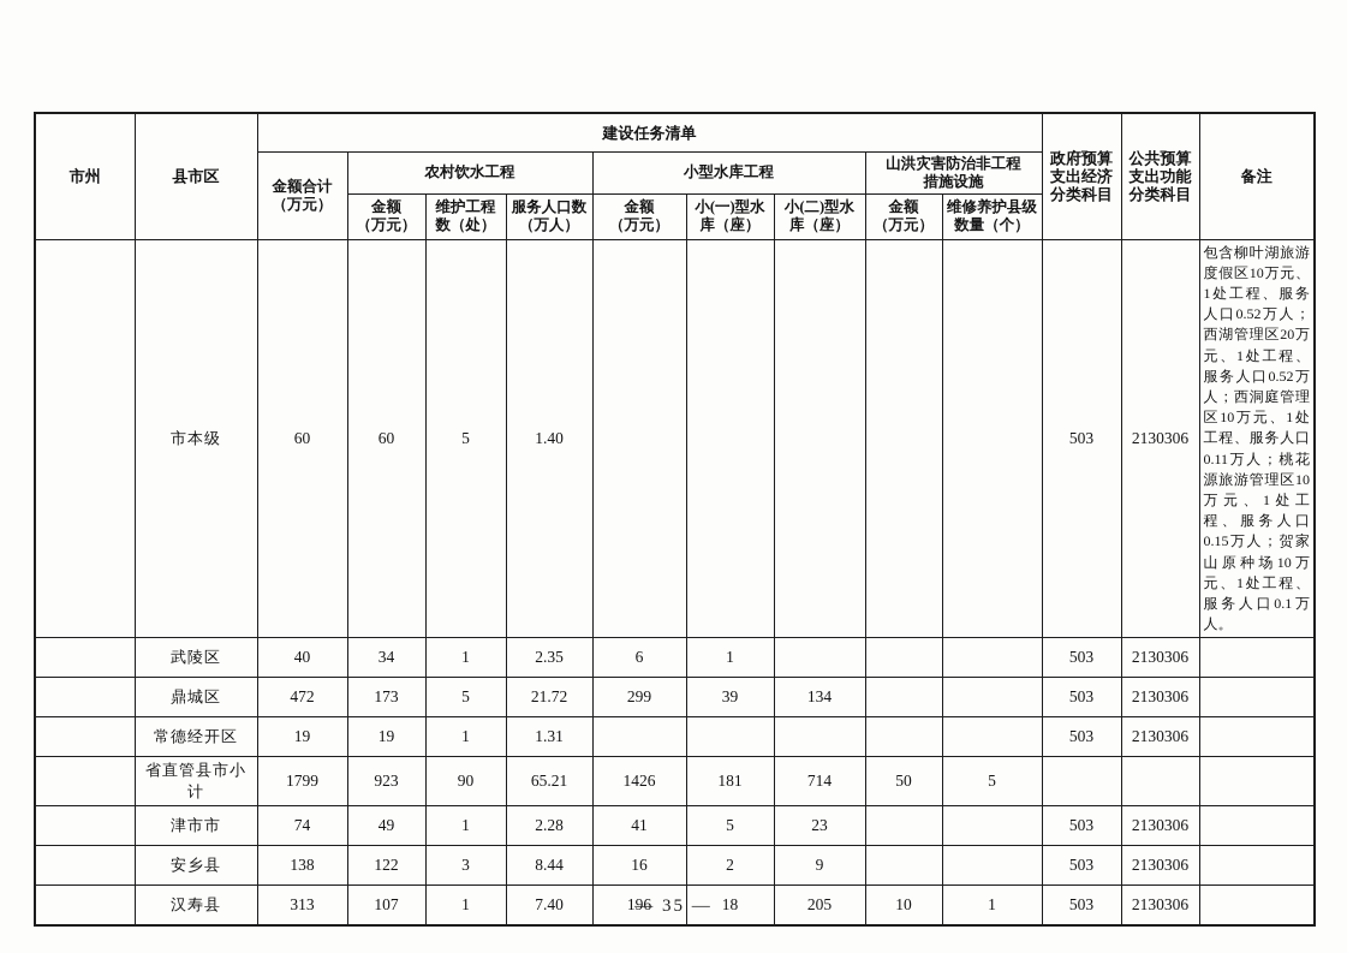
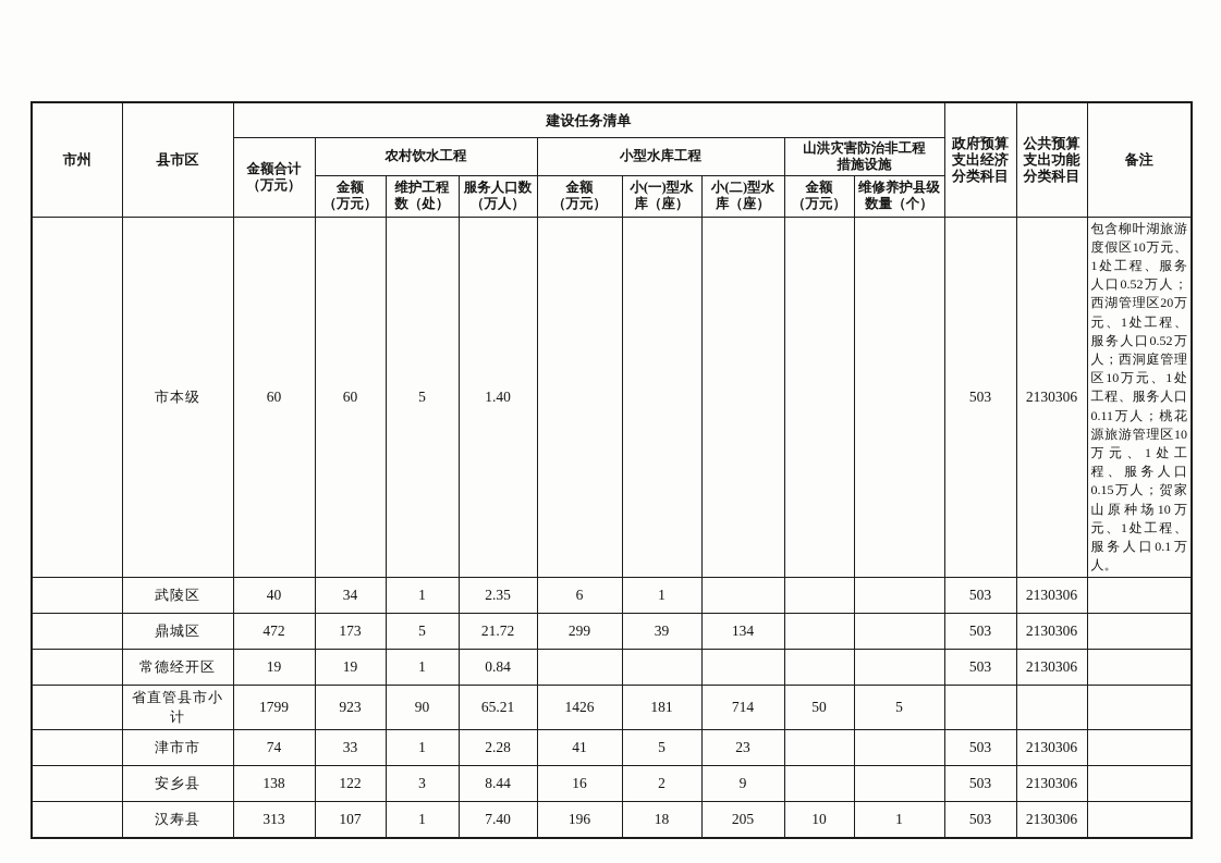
  市州	县市区	建设任务清单	政府预算 支出经济 分类科目	公共预算 支出功能 分类科目	备注
  金额合计 （万元）	农村饮水工程	小型水库工程	山洪灾害防治非工程 措施设施
  金额 （万元）	维护工程 数（处）	服务人口数 （万人）	金额 （万元）	小(一)型水 库（座）	小(二)型水 库（座）	金额 （万元）	维修养护县级 数量（个）
  	市本级	60	60	5	1.40						503	2130306	包含柳叶湖旅游度假区10万元、1处工程、服务人口0.52万人；西湖管理区20万元、1处工程、服务人口0.52万人；西洞庭管理区10万元、1处工程、服务人口0.11万人；桃花源旅游管理区10万元、1处工程、服务人口0.15万人；贺家山原种场10万元、1处工程、服务人口0.1万人。
  	武陵区	40	34	1	2.35	6	1				503	2130306
  	鼎城区	472	173	5	21.72	299	39	134			503	2130306
- 	常德经开区	19	19	1	1.31						503	2130306
+ 	常德经开区	19	19	1	0.84						503	2130306
  	省直管县市小计	1799	923	90	65.21	1426	181	714	50	5
- 	津市市	74	49	1	2.28	41	5	23			503	2130306
+ 	津市市	74	33	1	2.28	41	5	23			503	2130306
  	安乡县	138	122	3	8.44	16	2	9			503	2130306
  	汉寿县	313	107	1	7.40	196	18	205	10	1	503	2130306
- — 35 —
